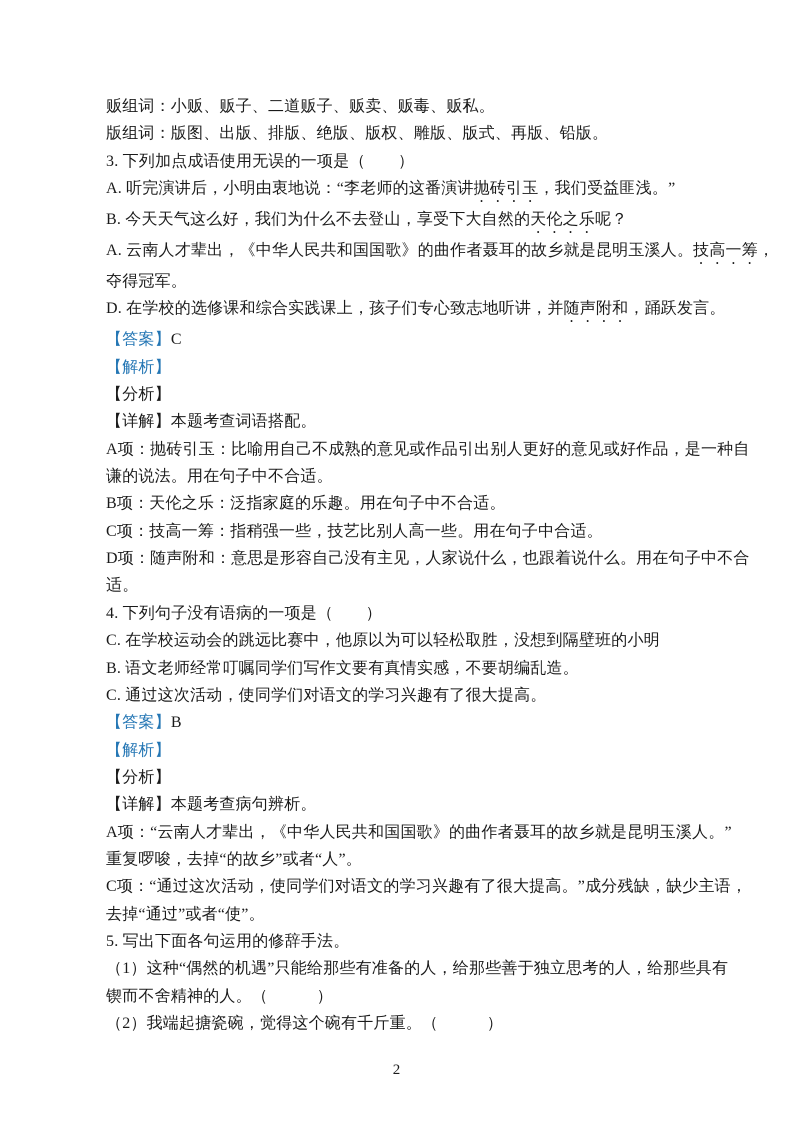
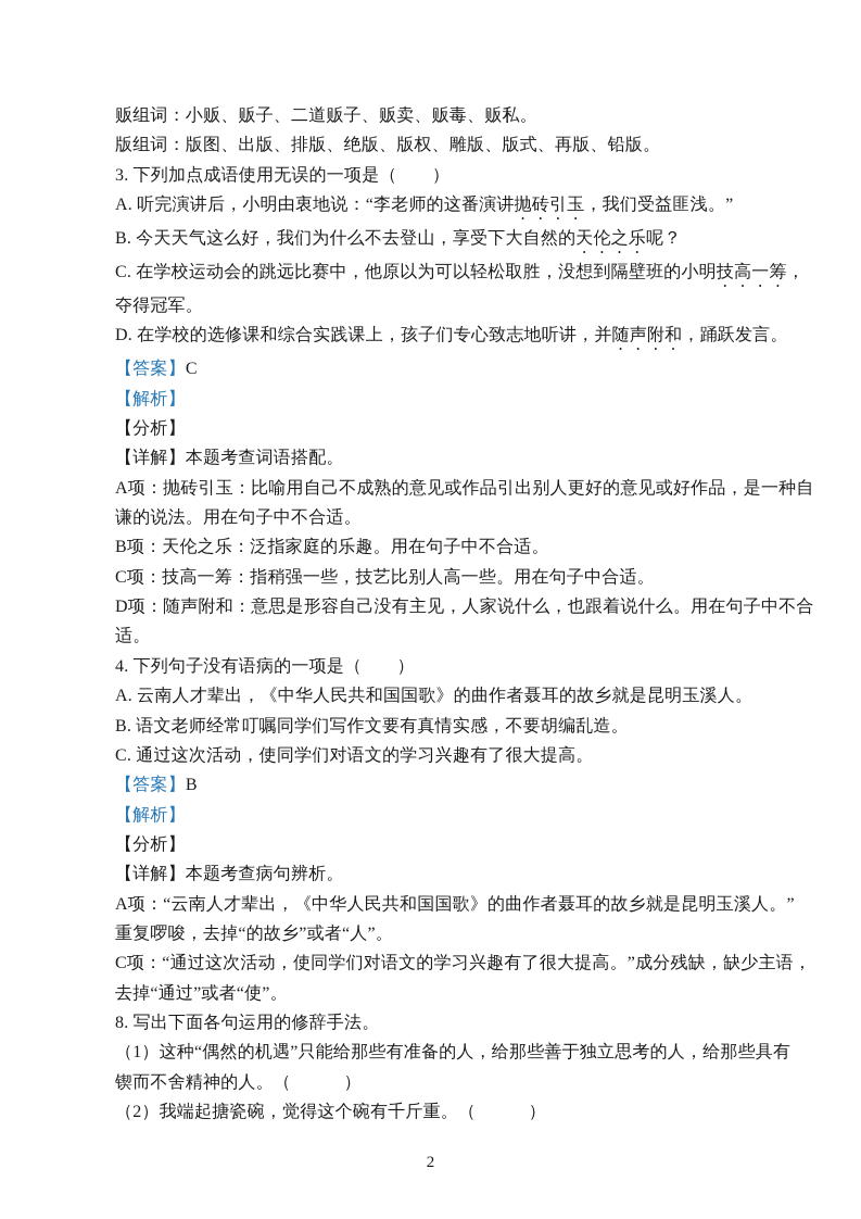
  贩组词：小贩、贩子、二道贩子、贩卖、贩毒、贩私。
  版组词：版图、出版、排版、绝版、版权、雕版、版式、再版、铅版。
  3. 下列加点成语使用无误的一项是（ ）
  A. 听完演讲后，小明由衷地说：“李老师的这番演讲抛砖引玉，我们受益匪浅。”
  B. 今天天气这么好，我们为什么不去登山，享受下大自然的天伦之乐呢？
- A. 云南人才辈出，《中华人民共和国国歌》的曲作者聂耳的故乡就是昆明玉溪人。技高一筹，
+ C. 在学校运动会的跳远比赛中，他原以为可以轻松取胜，没想到隔壁班的小明技高一筹，
  夺得冠军。
  D. 在学校的选修课和综合实践课上，孩子们专心致志地听讲，并随声附和，踊跃发言。
  【答案】C
  【解析】
  【分析】
  【详解】本题考查词语搭配。
  A项：抛砖引玉：比喻用自己不成熟的意见或作品引出别人更好的意见或好作品，是一种自
  谦的说法。用在句子中不合适。
  B项：天伦之乐：泛指家庭的乐趣。用在句子中不合适。
  C项：技高一筹：指稍强一些，技艺比别人高一些。用在句子中合适。
  D项：随声附和：意思是形容自己没有主见，人家说什么，也跟着说什么。用在句子中不合
  适。
  4. 下列句子没有语病的一项是（ ）
- C. 在学校运动会的跳远比赛中，他原以为可以轻松取胜，没想到隔壁班的小明
+ A. 云南人才辈出，《中华人民共和国国歌》的曲作者聂耳的故乡就是昆明玉溪人。
  B. 语文老师经常叮嘱同学们写作文要有真情实感，不要胡编乱造。
  C. 通过这次活动，使同学们对语文的学习兴趣有了很大提高。
  【答案】B
  【解析】
  【分析】
  【详解】本题考查病句辨析。
  A项：“云南人才辈出，《中华人民共和国国歌》的曲作者聂耳的故乡就是昆明玉溪人。”
  重复啰唆，去掉“的故乡”或者“人”。
  C项：“通过这次活动，使同学们对语文的学习兴趣有了很大提高。”成分残缺，缺少主语，
  去掉“通过”或者“使”。
- 5. 写出下面各句运用的修辞手法。
+ 8. 写出下面各句运用的修辞手法。
  （1）这种“偶然的机遇”只能给那些有准备的人，给那些善于独立思考的人，给那些具有
  锲而不舍精神的人。（ ）
  （2）我端起搪瓷碗，觉得这个碗有千斤重。（ ）
  2
